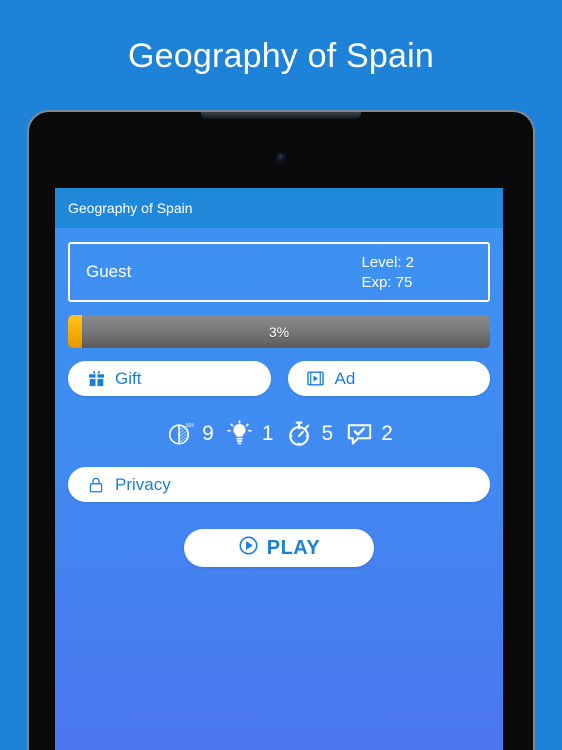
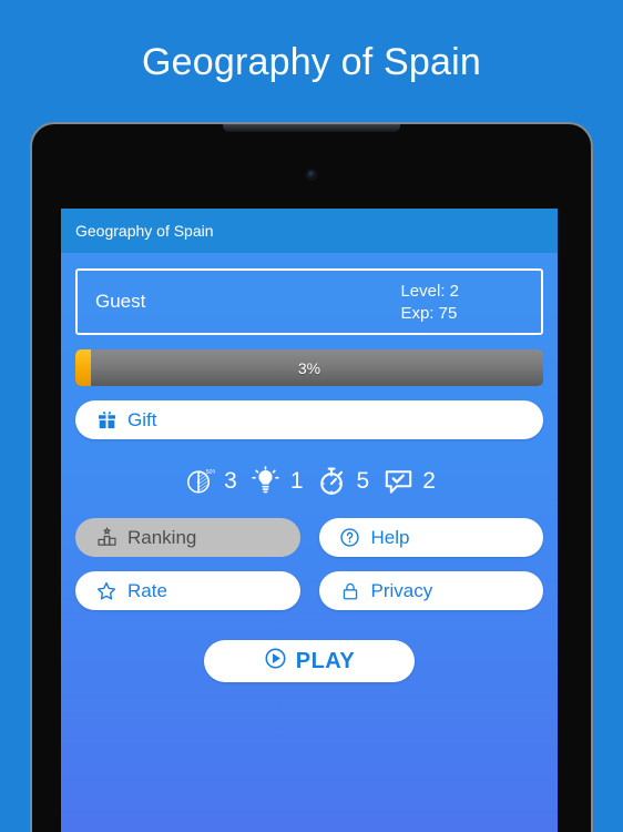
  Geography of Spain
  Geography of Spain
  Guest
  Level: 2
  Exp: 75
  3%
  Gift
- Ad
- 9
+ 3
  1
  5
  2
+ Ranking
+ Help
+ Rate
  Privacy
  PLAY
